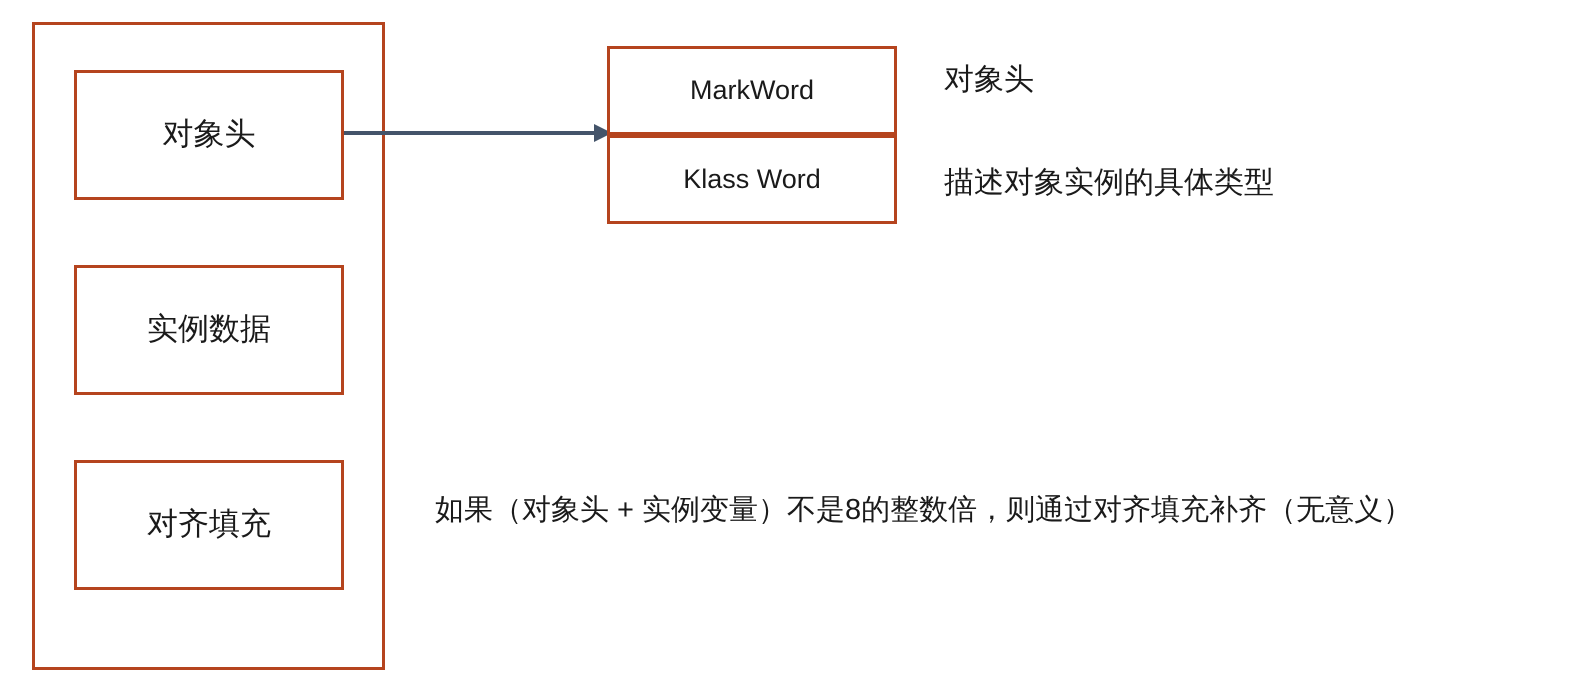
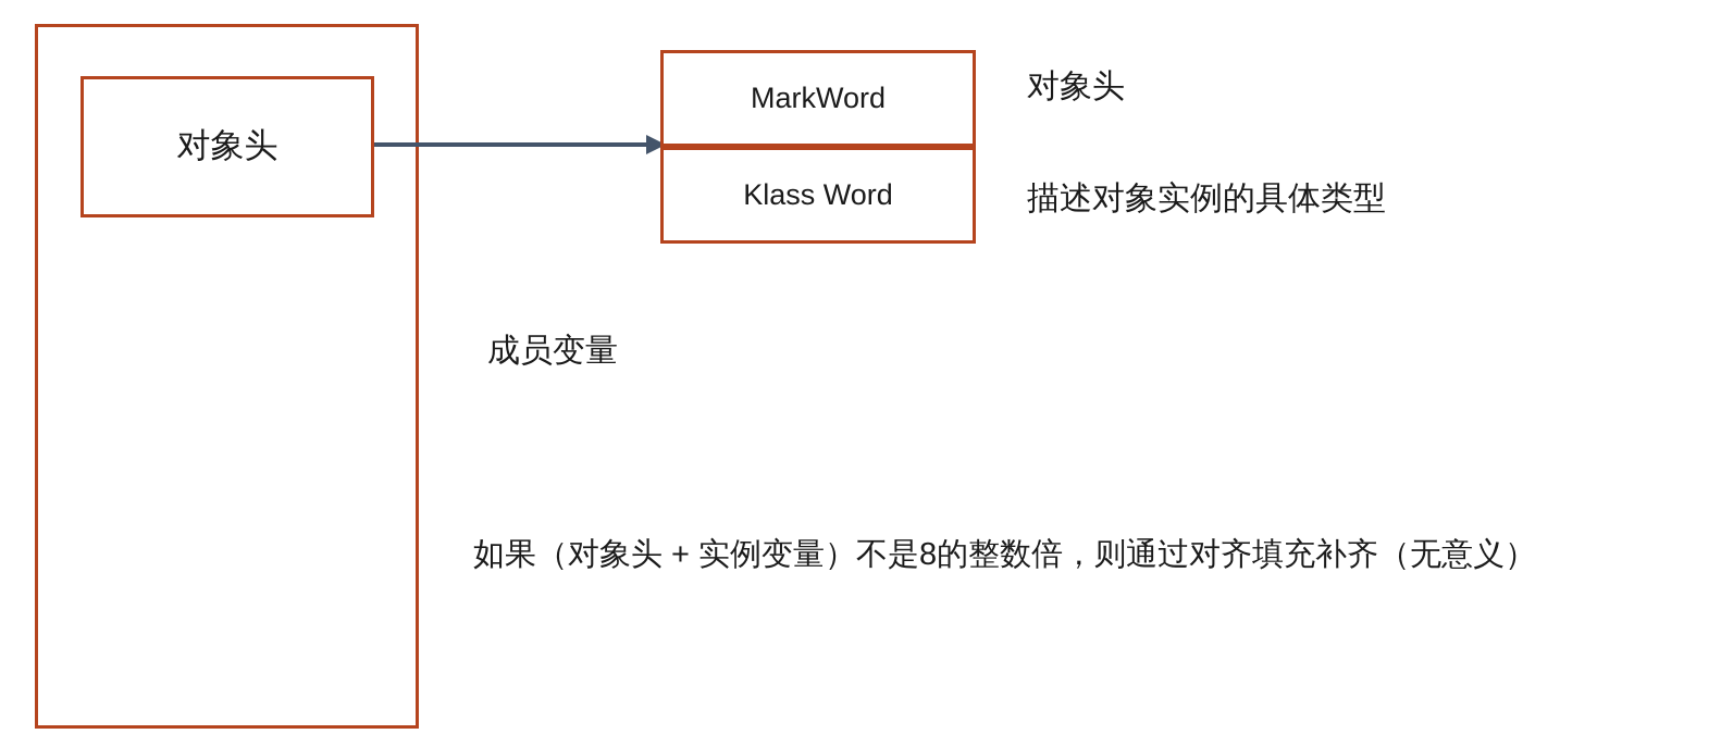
  对象头
- 实例数据
- 对齐填充
  MarkWord
  Klass Word
  对象头
  描述对象实例的具体类型
+ 成员变量
  如果（对象头 + 实例变量）不是8的整数倍，则通过对齐填充补齐（无意义）
